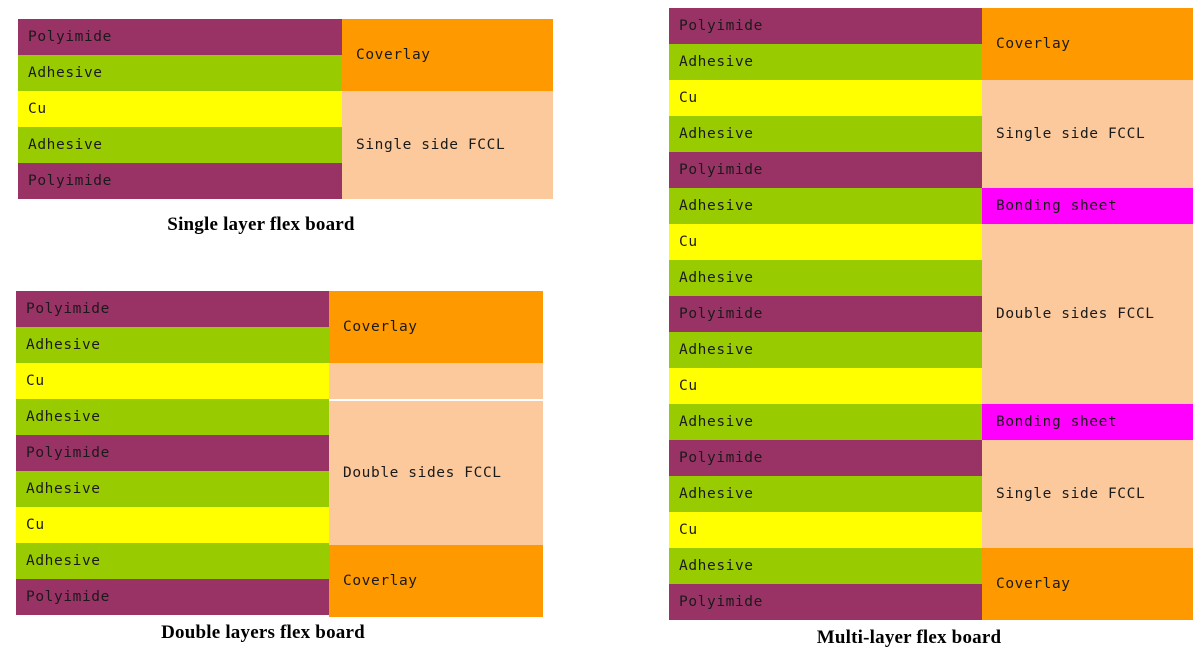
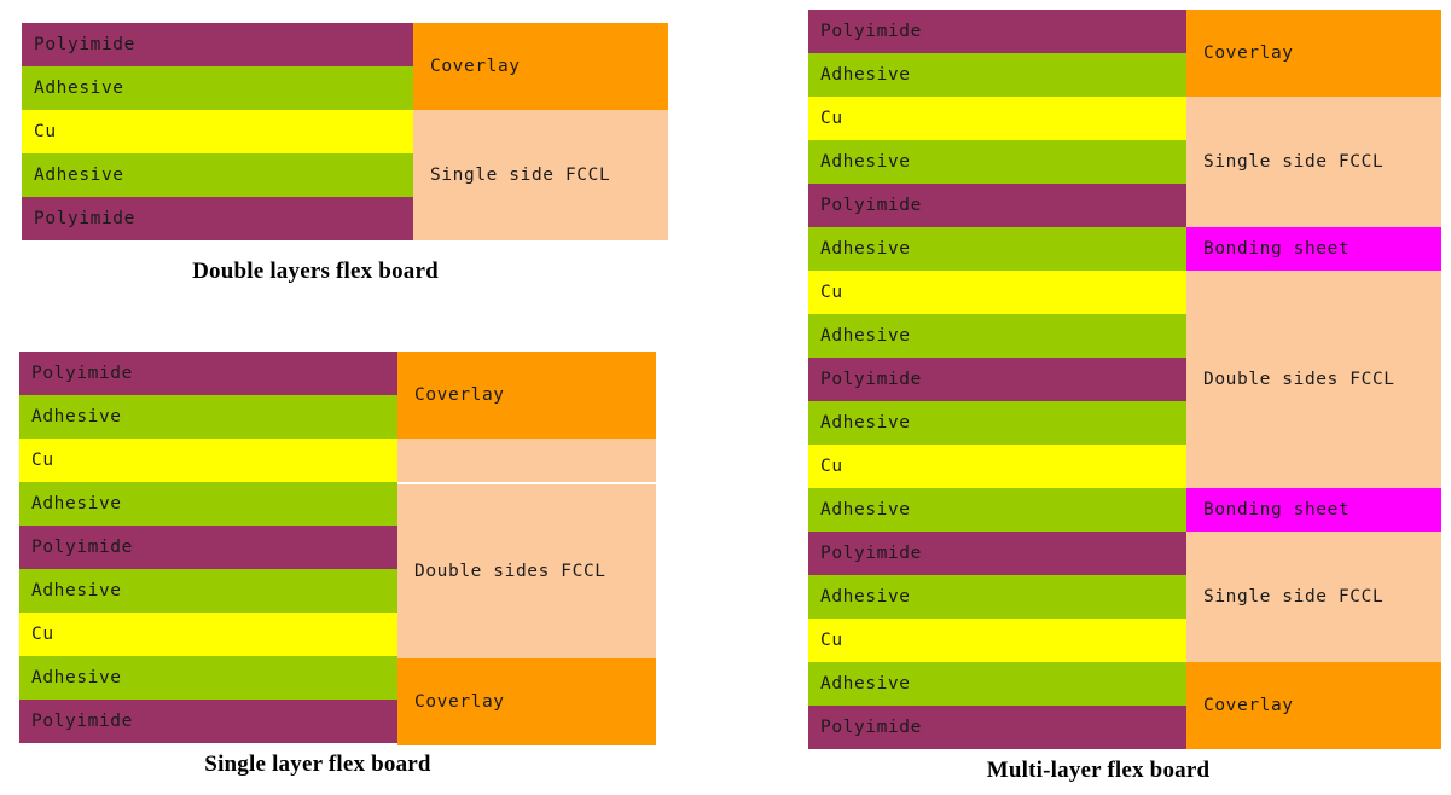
  Polyimide
  Adhesive
  Cu
  Adhesive
  Polyimide
  Coverlay
  Single side FCCL
- Single layer flex board
+ Double layers flex board
  Polyimide
  Adhesive
  Cu
  Adhesive
  Polyimide
  Adhesive
  Cu
  Adhesive
  Polyimide
  Coverlay
  Double sides FCCL
  Coverlay
- Double layers flex board
+ Single layer flex board
  Polyimide
  Adhesive
  Cu
  Adhesive
  Polyimide
  Adhesive
  Cu
  Adhesive
  Polyimide
  Adhesive
  Cu
  Adhesive
  Polyimide
  Adhesive
  Cu
  Adhesive
  Polyimide
  Coverlay
  Single side FCCL
  Bonding sheet
  Double sides FCCL
  Bonding sheet
  Single side FCCL
  Coverlay
  Multi-layer flex board
